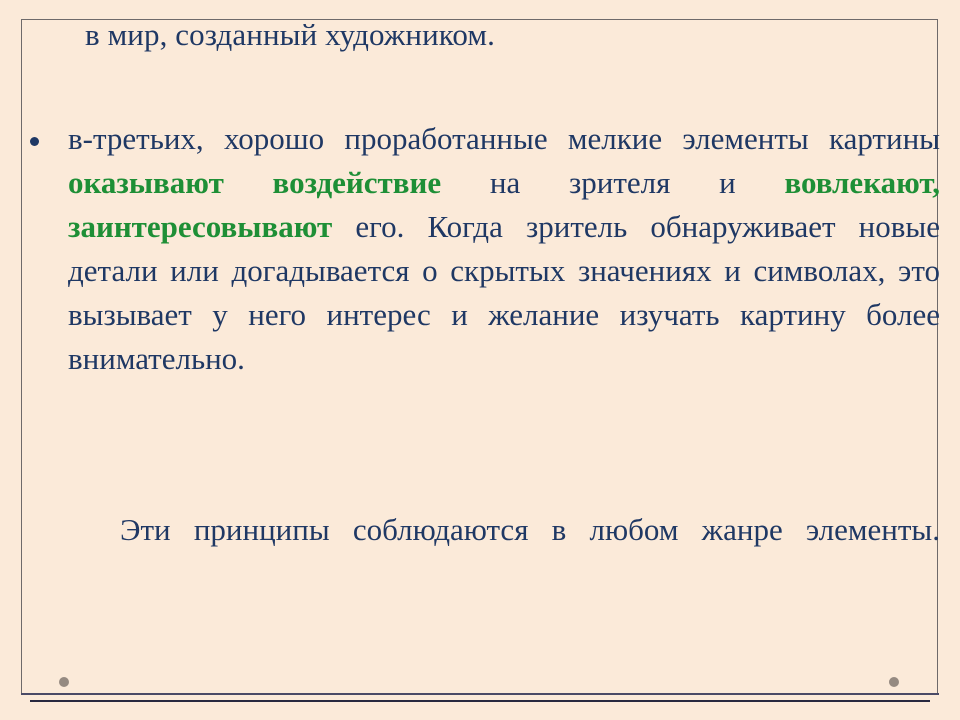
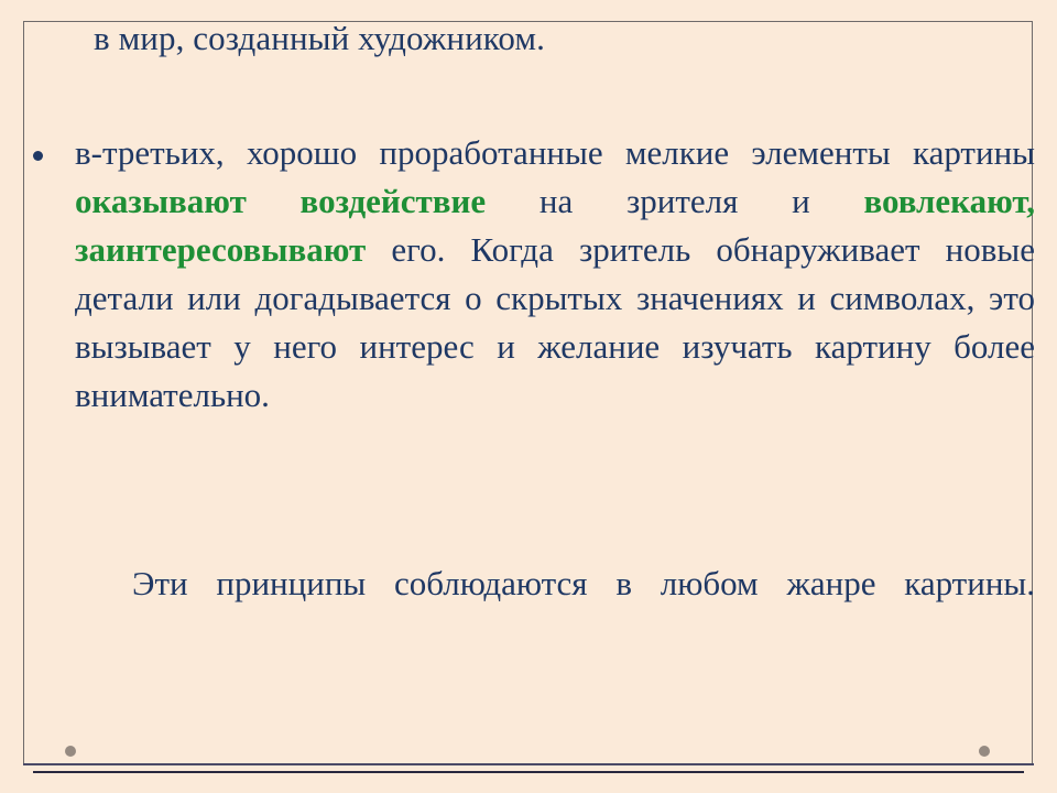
  в мир, созданный художником.
  в-третьих, хорошо проработанные мелкие элементы картины оказывают воздействие на зрителя и вовлекают, заинтересовывают его. Когда зритель обнаруживает новые детали или догадывается о скрытых значениях и символах, это вызывает у него интерес и желание изучать картину более внимательно.
- Эти принципы соблюдаются в любом жанре элементы.
+ Эти принципы соблюдаются в любом жанре картины.
